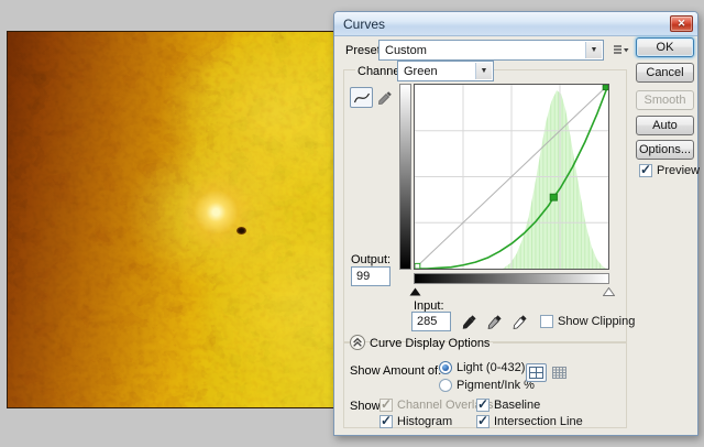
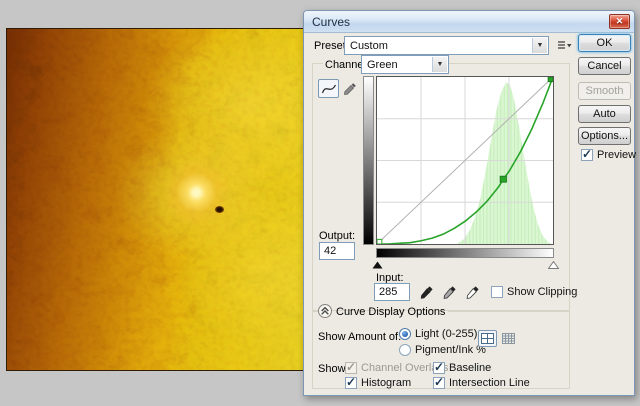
  Curves
  ✕
  Prese
  Custom
  OK
  Cancel
  Smooth
  Auto
  Options...
  Preview
  Green
  Output:
- 99
+ 42
  Input:
  285
  Show Clipping
  Curve Display Options
  Show Amount of
- Light (0-432)
+ Light (0-255)
  Pigment/Ink %
  Show
  Channel Overls
  Baseline
  Histogram
  Intersection Line
